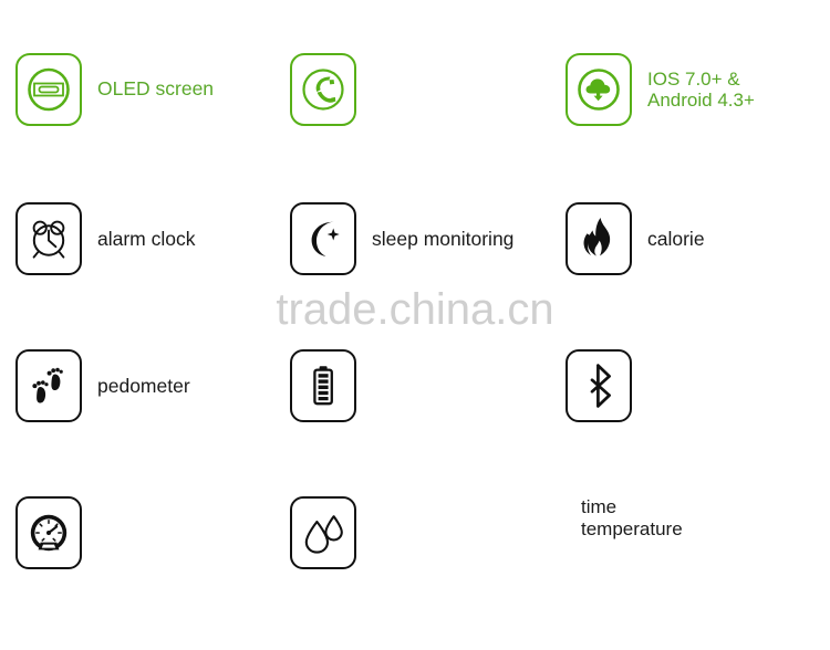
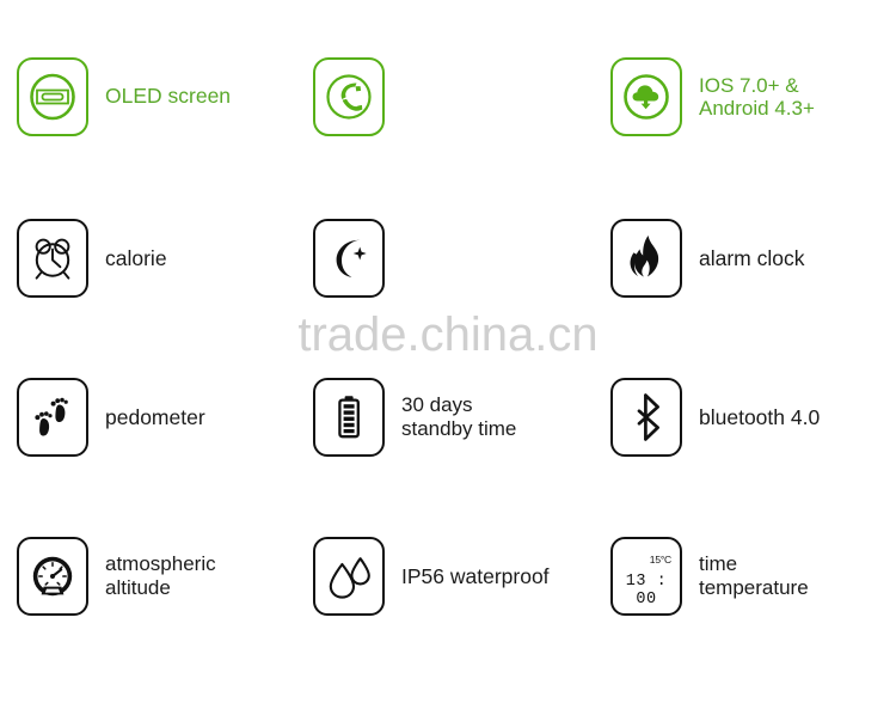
  OLED screen
  IOS 7.0+ &
  Android 4.3+
- alarm clock
+ calorie
- sleep monitoring
- calorie
+ alarm clock
  pedometer
+ 30 days
+ standby time
+ bluetooth 4.0
+ atmospheric
+ altitude
+ IP56 waterproof
+ 15°C
+ 13 : 00
  time
  temperature
  trade.china.cn
